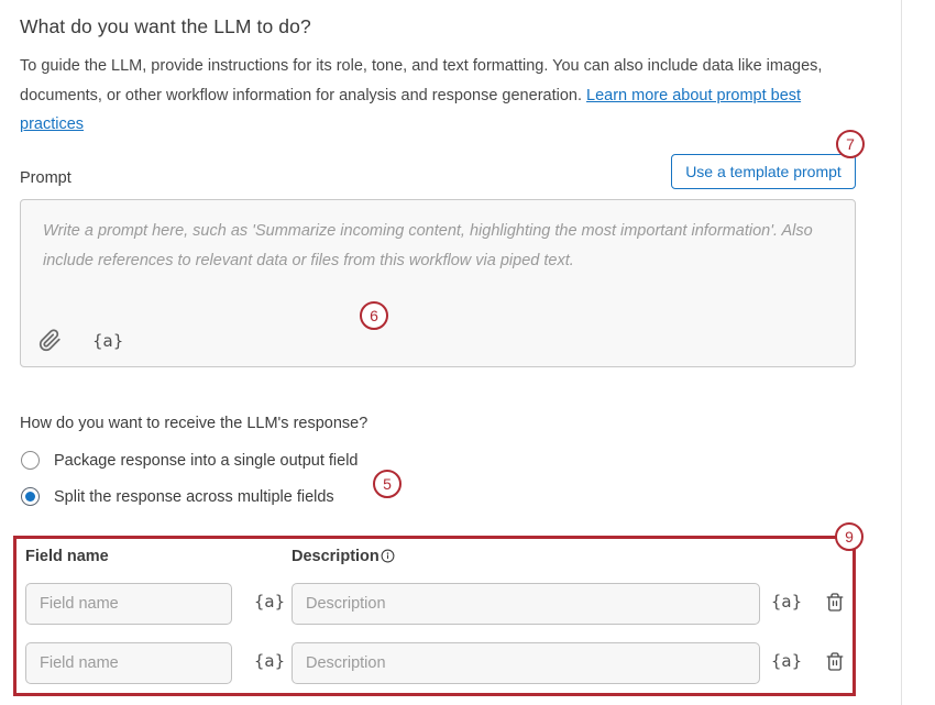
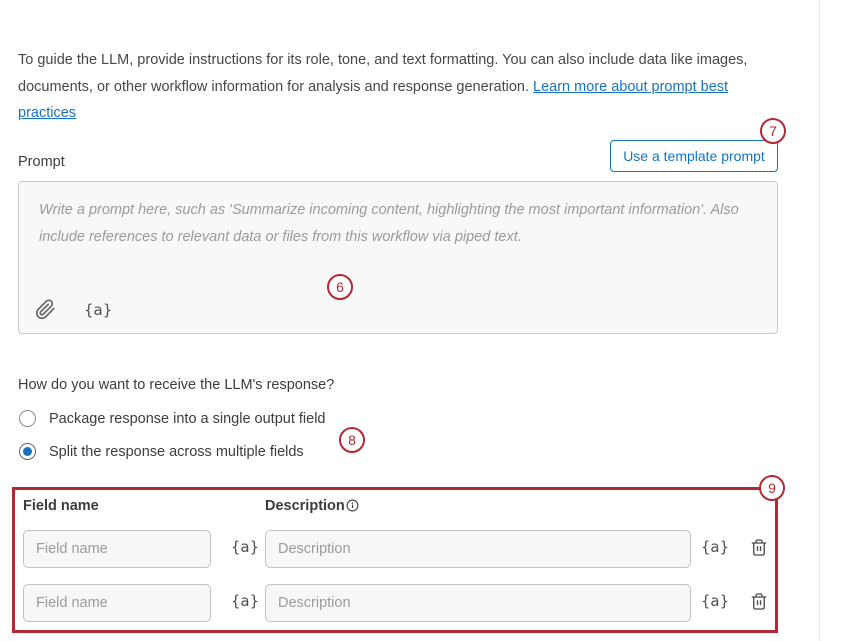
- What do you want the LLM to do?
  To guide the LLM, provide instructions for its role, tone, and text formatting. You can also include data like images, documents, or other workflow information for analysis and response generation. Learn more about prompt best practices
  Prompt
  Use a template prompt
  Write a prompt here, such as 'Summarize incoming content, highlighting the most important information'. Also include references to relevant data or files from this workflow via piped text.
  {a}
  How do you want to receive the LLM's response?
  Package response into a single output field
  Split the response across multiple fields
  Field name
  Description
  Field name
  {a}
  Description
  {a}
  Field name
  {a}
  Description
  {a}
  6
  7
- 5
+ 8
  9
